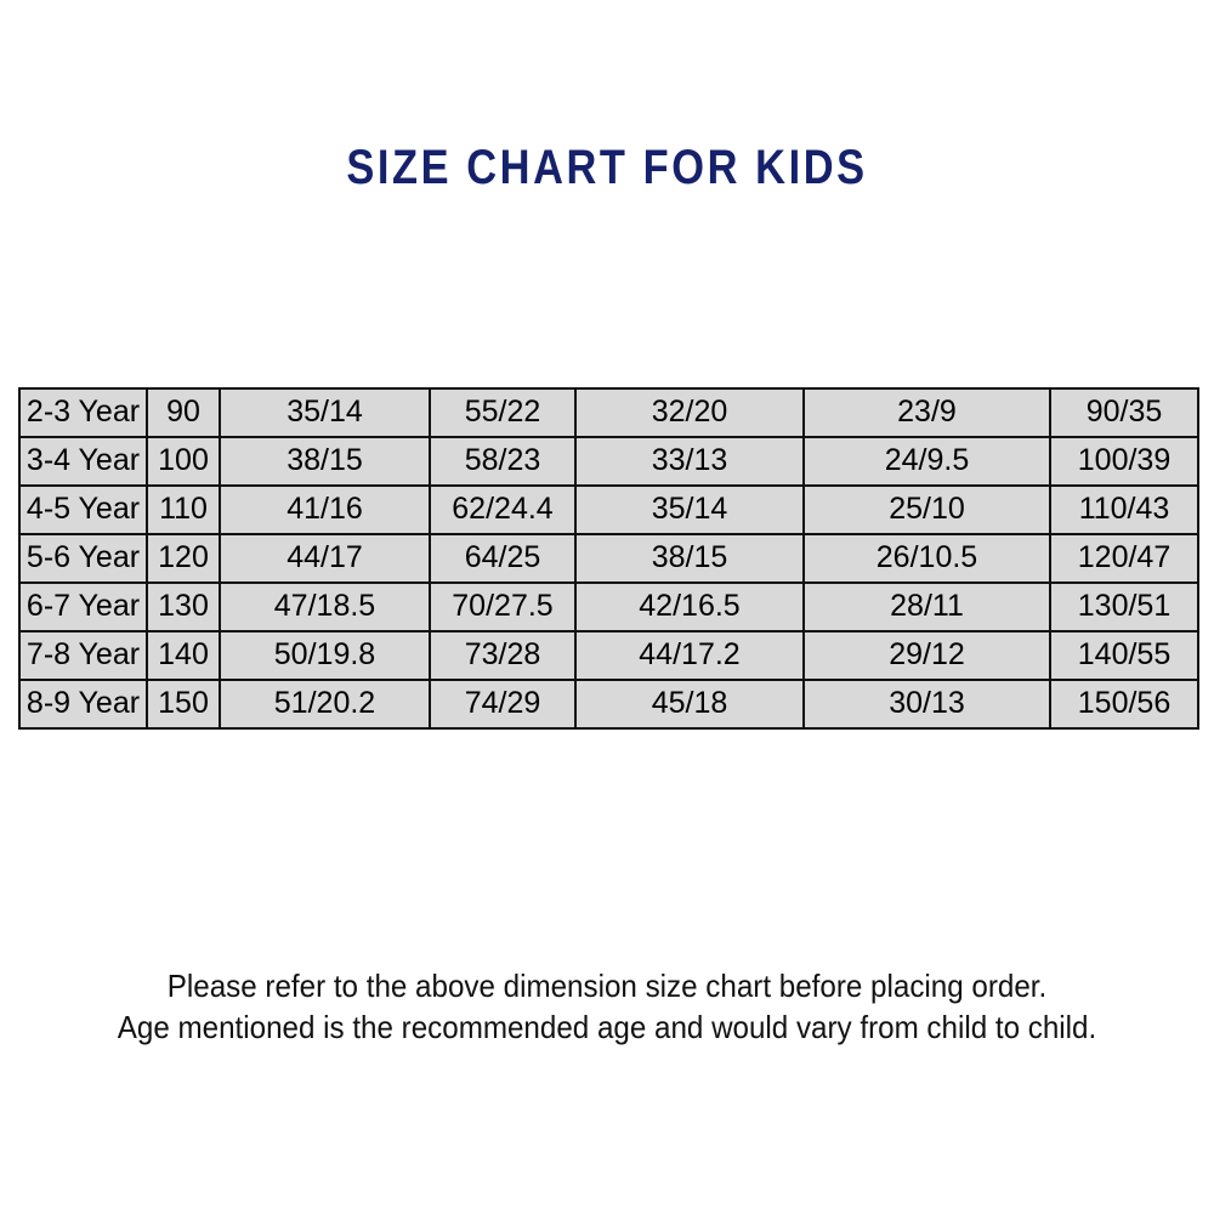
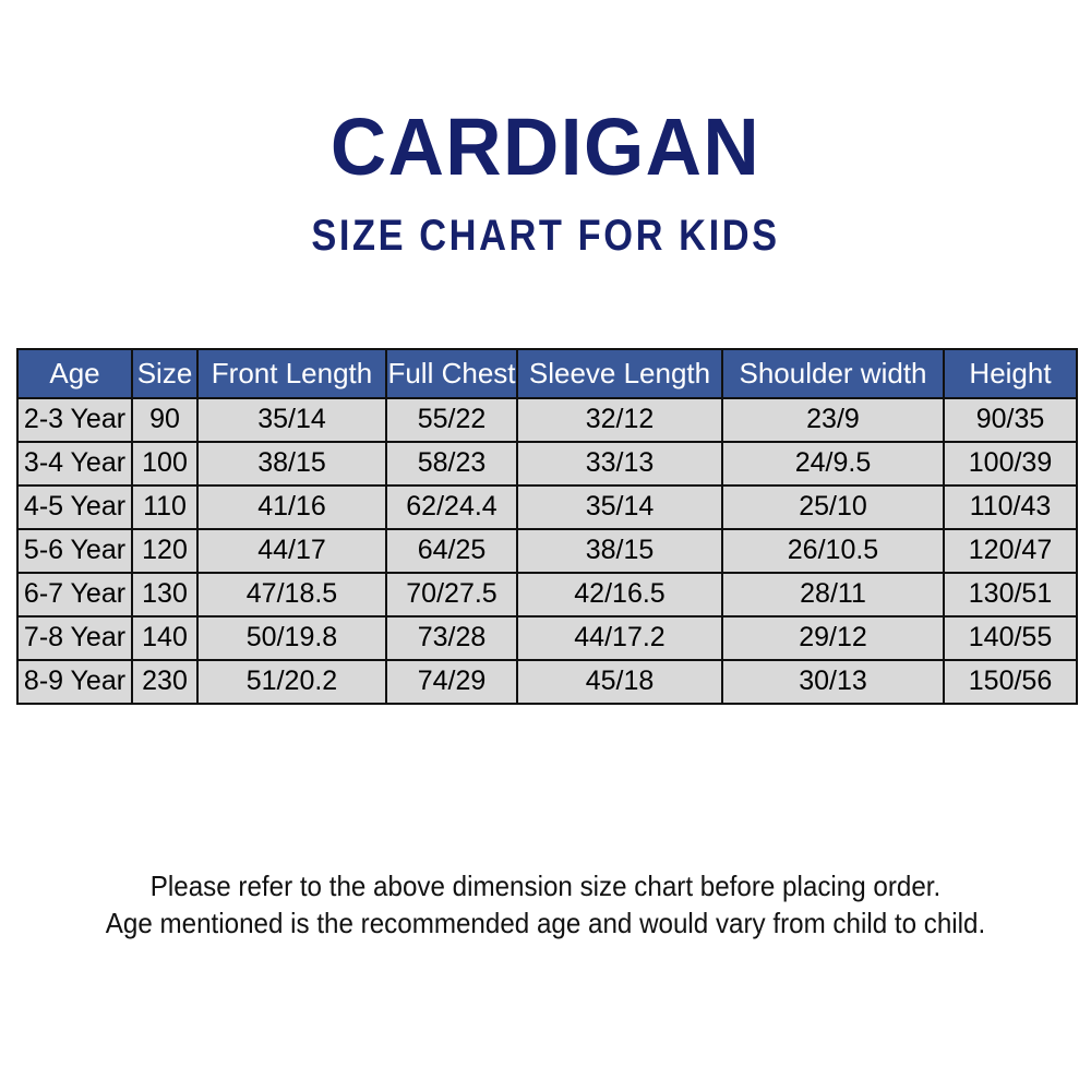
+ CARDIGAN
  SIZE CHART FOR KIDS
+ Age	Size	Front Length	Full Chest	Sleeve Length	Shoulder width	Height
- 2-3 Year	90	35/14	55/22	32/20	23/9	90/35
+ 2-3 Year	90	35/14	55/22	32/12	23/9	90/35
  3-4 Year	100	38/15	58/23	33/13	24/9.5	100/39
  4-5 Year	110	41/16	62/24.4	35/14	25/10	110/43
  5-6 Year	120	44/17	64/25	38/15	26/10.5	120/47
  6-7 Year	130	47/18.5	70/27.5	42/16.5	28/11	130/51
  7-8 Year	140	50/19.8	73/28	44/17.2	29/12	140/55
- 8-9 Year	150	51/20.2	74/29	45/18	30/13	150/56
+ 8-9 Year	230	51/20.2	74/29	45/18	30/13	150/56
  Please refer to the above dimension size chart before placing order.
  Age mentioned is the recommended age and would vary from child to child.
